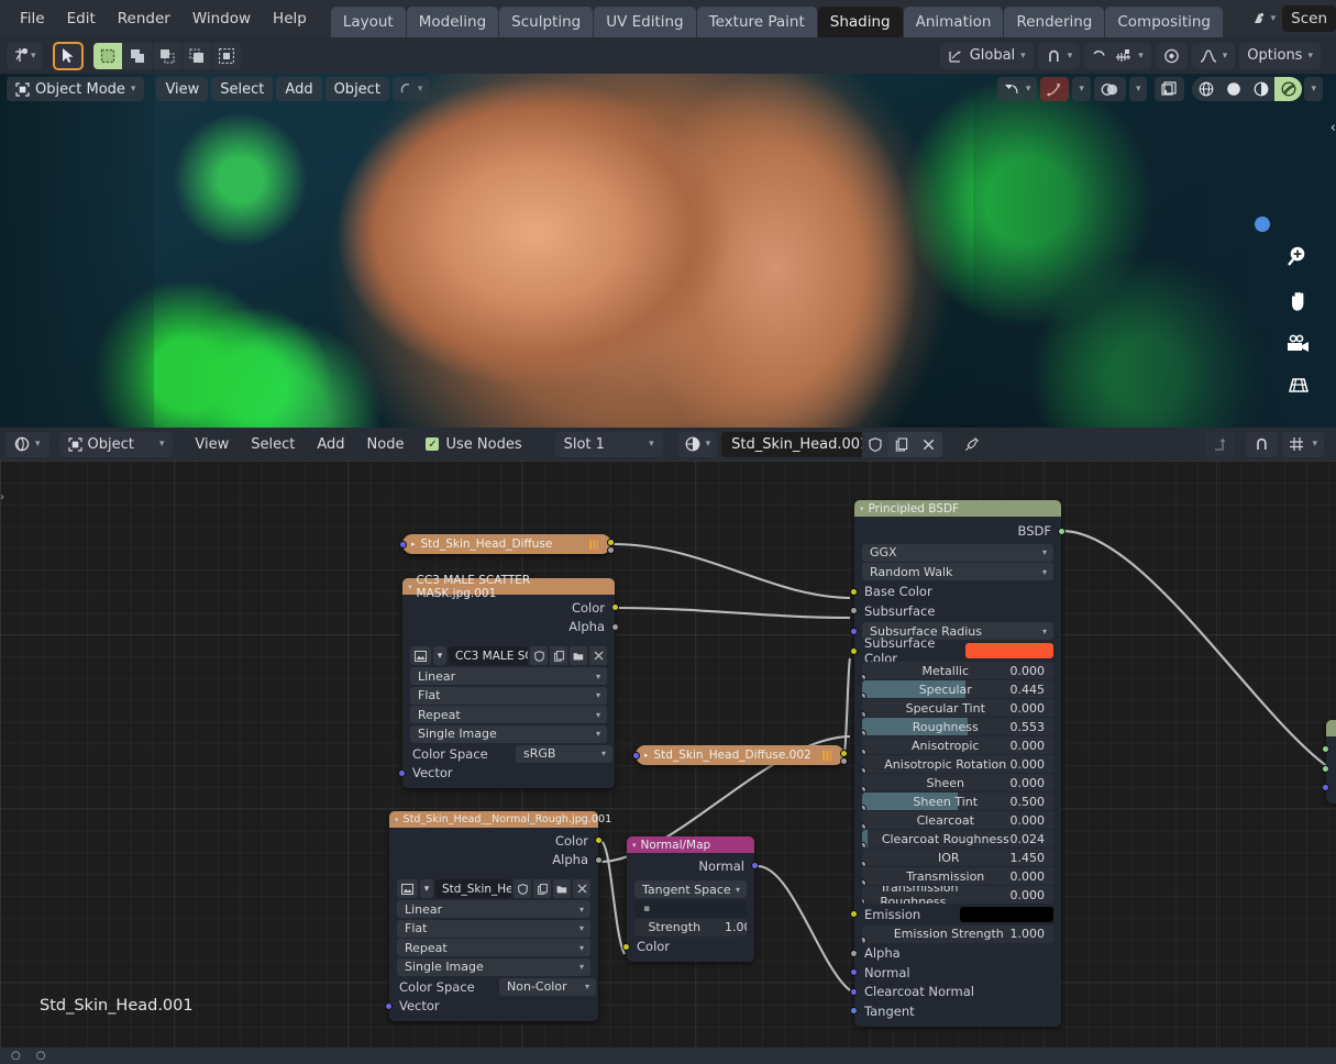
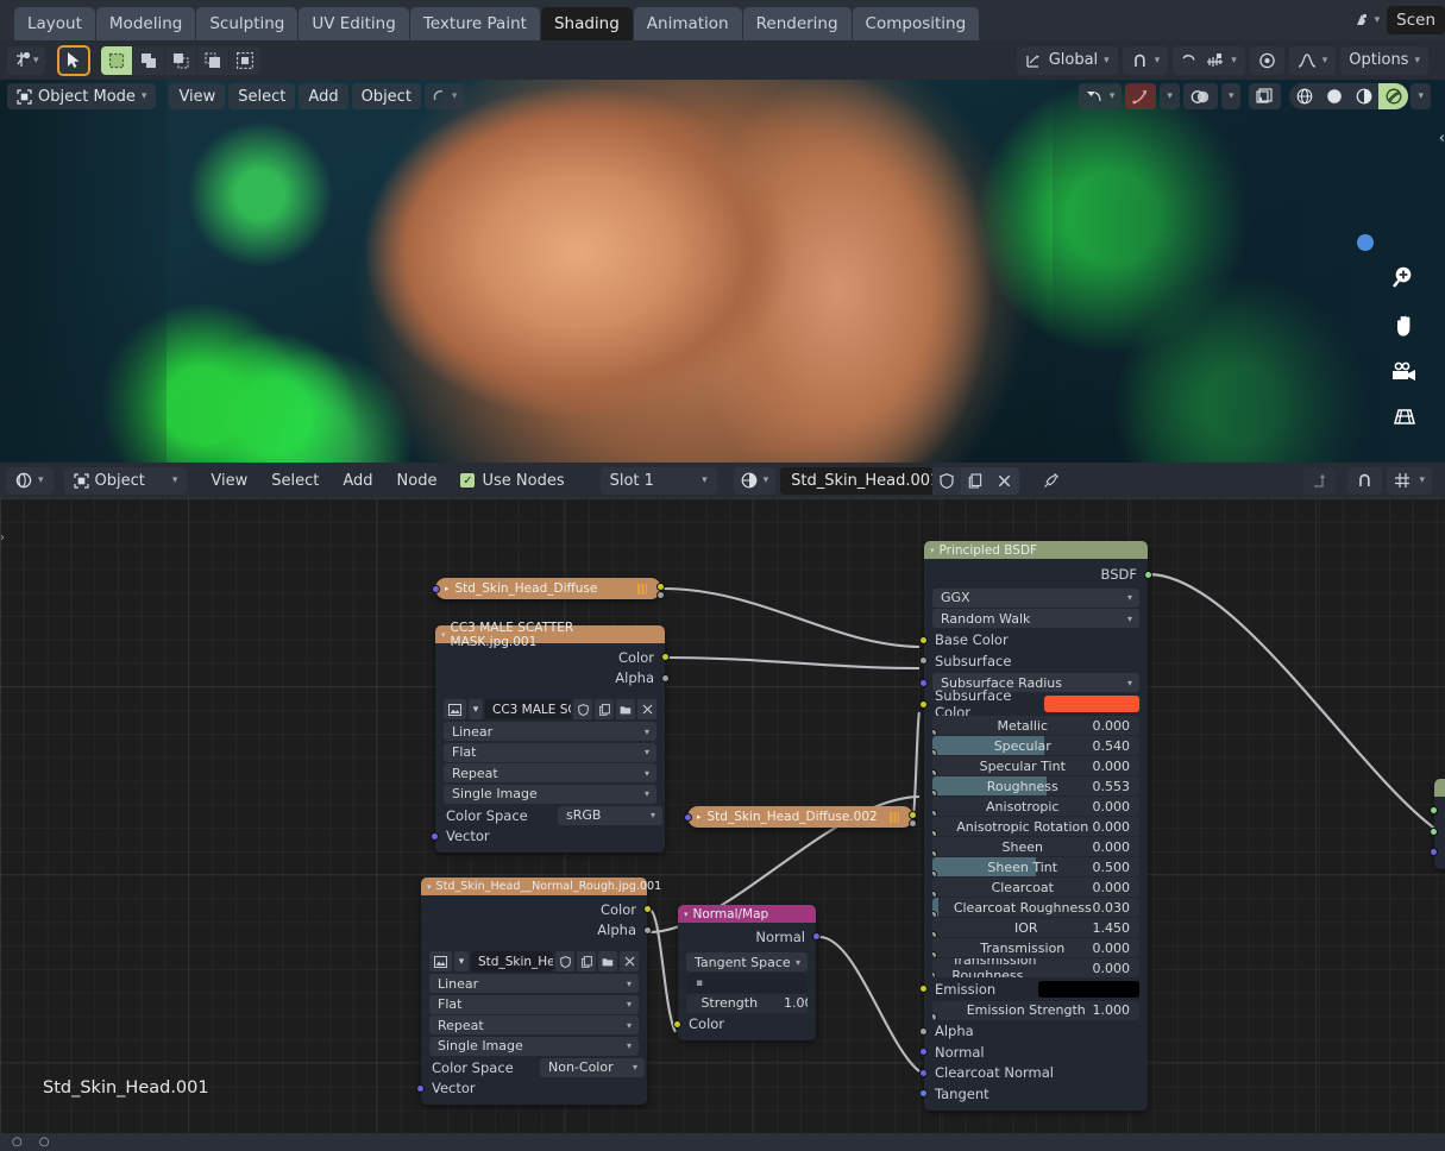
- File
- Edit
- Render
- Window
- Help
  Layout
  Modeling
  Sculpting
  UV Editing
  Texture Paint
  Shading
  Animation
  Rendering
  Compositing
  ▾
  Scen
  ▾
  Global
  ▾
  ▾
  ▾
  ▾
  Options
  ▾
  Object Mode
  ▾
  View
  Select
  Add
  Object
  ▾
  ▾
  ▾
  ▾
  ▾
  ‹
  ▾
  Object
  ▾
  View
  Select
  Add
  Node
  ✓
  Use Nodes
  Slot 1
  ▾
  ▾
  Std_Skin_Head.00
  ▾
  ›
  ▸
  Std_Skin_Head_Diffuse
  ▾
  CC3 MALE SCATTER MASK.jpg.001
  Color
  Alpha
  ▾
  Linear
  ▾
  Flat
  ▾
  Repeat
  ▾
  Single Image
  ▾
  Color Space
  sRGB
  ▾
  Vector
  ▸
  Std_Skin_Head_Diffuse.002
  ▾
  Std_Skin_Head__Normal_Rough.jpg.001
  Color
  Alpha
  ▾
  Linear
  ▾
  Flat
  ▾
  Repeat
  ▾
  Single Image
  ▾
  Color Space
  Non-Color
  ▾
  Vector
  ▾
  Normal/Map
  Normal
  Tangent Space
  ▾
  ▪
  Strength
  Color
  ▾
  Principled BSDF
  BSDF
  GGX
  ▾
  Random Walk
  ▾
  Base Color
  Subsurface
  Subsurface Radius
  ▾
  Subsurface Color
  Metallic
  0.000
  Specular
- 0.445
+ 0.540
  Specular Tint
  0.000
  Roughness
  0.553
  Anisotropic
  0.000
  Anisotropic Rotation
  0.000
  Sheen
  0.000
  Sheen Tint
  0.500
  Clearcoat
  0.000
  Clearcoat Roughness
- 0.024
+ 0.030
  IOR
  1.450
  Transmission
  0.000
  Transmission Roughness
  0.000
  Emission
  Emission Strength
  1.000
  Alpha
  Normal
  Clearcoat Normal
  Tangent
  Std_Skin_Head.001
  ○
  ○
